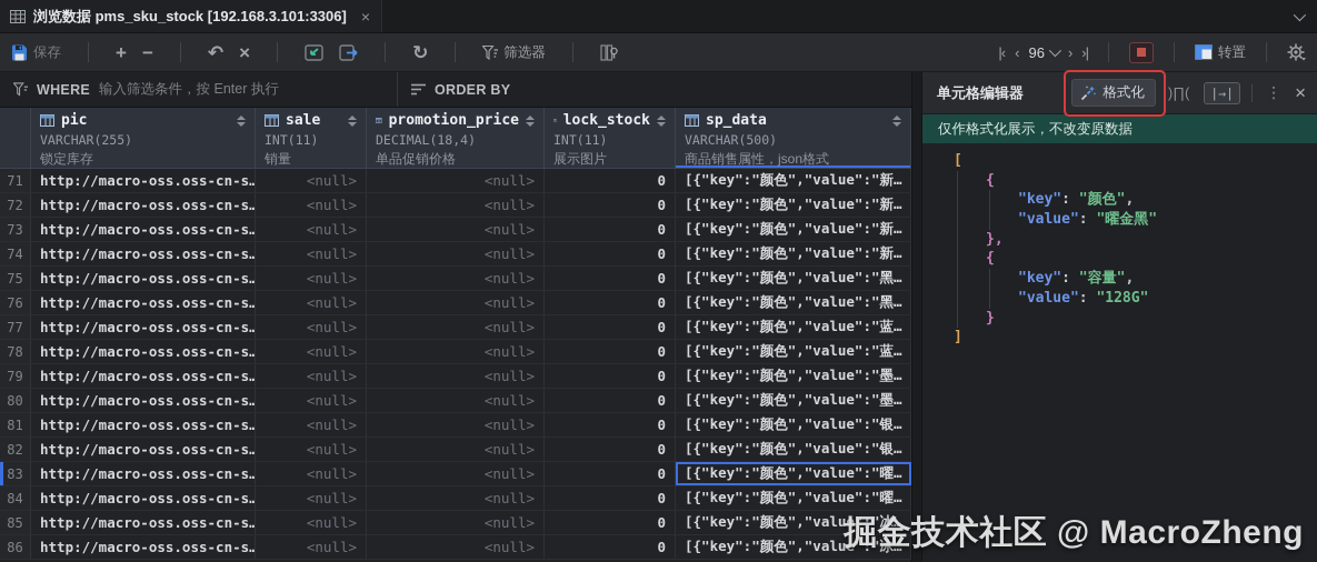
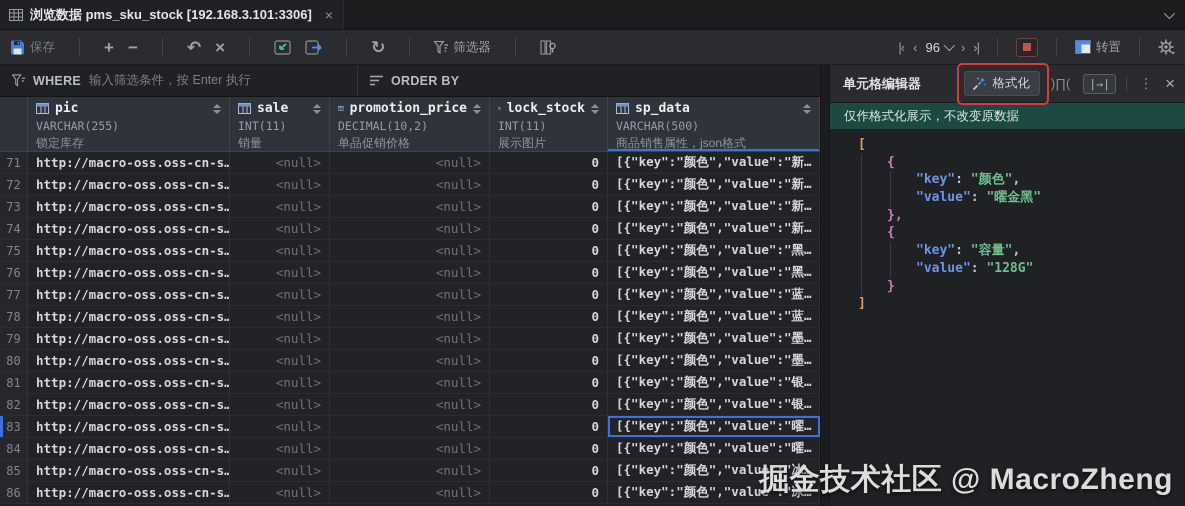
  浏览数据 pms_sku_stock [192.168.3.101:3306]
  ×
  保存
  +
  −
  ↶
  ×
  ↻
  筛选器
  |‹
  ‹
  96
  ›
  ›|
  转置
  WHERE
  输入筛选条件，按 Enter 执行
  ORDER BY
  pic
  VARCHAR(255)
  锁定库存
  sale
  INT(11)
  销量
  promotion_price
- DECIMAL(18,4)
+ DECIMAL(10,2)
  单品促销价格
  lock_stock
  INT(11)
  展示图片
  sp_data
  VARCHAR(500)
  商品销售属性，json格式
  71
  http://macro-oss.oss-cn-s…
  <null>
  <null>
  0
  [{"key":"颜色","value":"新…
  72
  http://macro-oss.oss-cn-s…
  <null>
  <null>
  0
  [{"key":"颜色","value":"新…
  73
  http://macro-oss.oss-cn-s…
  <null>
  <null>
  0
  [{"key":"颜色","value":"新…
  74
  http://macro-oss.oss-cn-s…
  <null>
  <null>
  0
  [{"key":"颜色","value":"新…
  75
  http://macro-oss.oss-cn-s…
  <null>
  <null>
  0
  [{"key":"颜色","value":"黑…
  76
  http://macro-oss.oss-cn-s…
  <null>
  <null>
  0
  [{"key":"颜色","value":"黑…
  77
  http://macro-oss.oss-cn-s…
  <null>
  <null>
  0
  [{"key":"颜色","value":"蓝…
  78
  http://macro-oss.oss-cn-s…
  <null>
  <null>
  0
  [{"key":"颜色","value":"蓝…
  79
  http://macro-oss.oss-cn-s…
  <null>
  <null>
  0
  [{"key":"颜色","value":"墨…
  80
  http://macro-oss.oss-cn-s…
  <null>
  <null>
  0
  [{"key":"颜色","value":"墨…
  81
  http://macro-oss.oss-cn-s…
  <null>
  <null>
  0
  [{"key":"颜色","value":"银…
  82
  http://macro-oss.oss-cn-s…
  <null>
  <null>
  0
  [{"key":"颜色","value":"银…
  83
  http://macro-oss.oss-cn-s…
  <null>
  <null>
  0
  [{"key":"颜色","value":"曜…
  84
  http://macro-oss.oss-cn-s…
  <null>
  <null>
  0
  [{"key":"颜色","value":"曜…
  85
  http://macro-oss.oss-cn-s…
  <null>
  <null>
  0
  [{"key":"颜色","value":"冰…
  86
  http://macro-oss.oss-cn-s…
  <null>
  <null>
  0
  [{"key":"颜色","value":"冰…
  单元格编辑器
  格式化
  )∏(
  |→|
  ⋮
  ×
  仅作格式化展示，不改变原数据
  [
  {
  "key": "颜色",
  "value": "曜金黑"
  },
  {
  "key": "容量",
  "value": "128G"
  }
  ]
  掘金技术社区 @ MacroZheng
